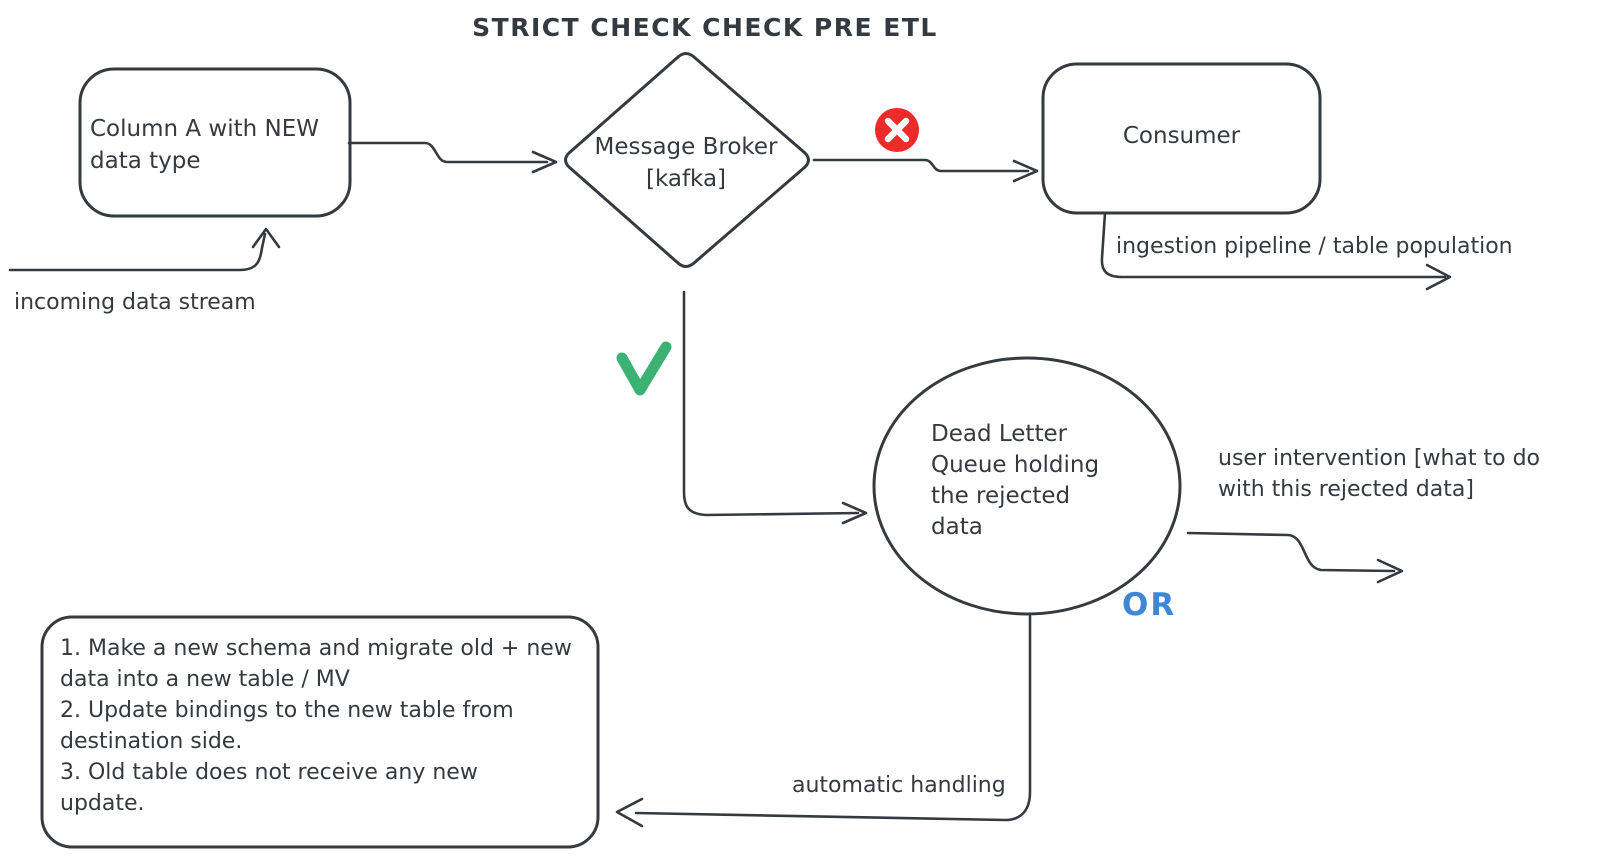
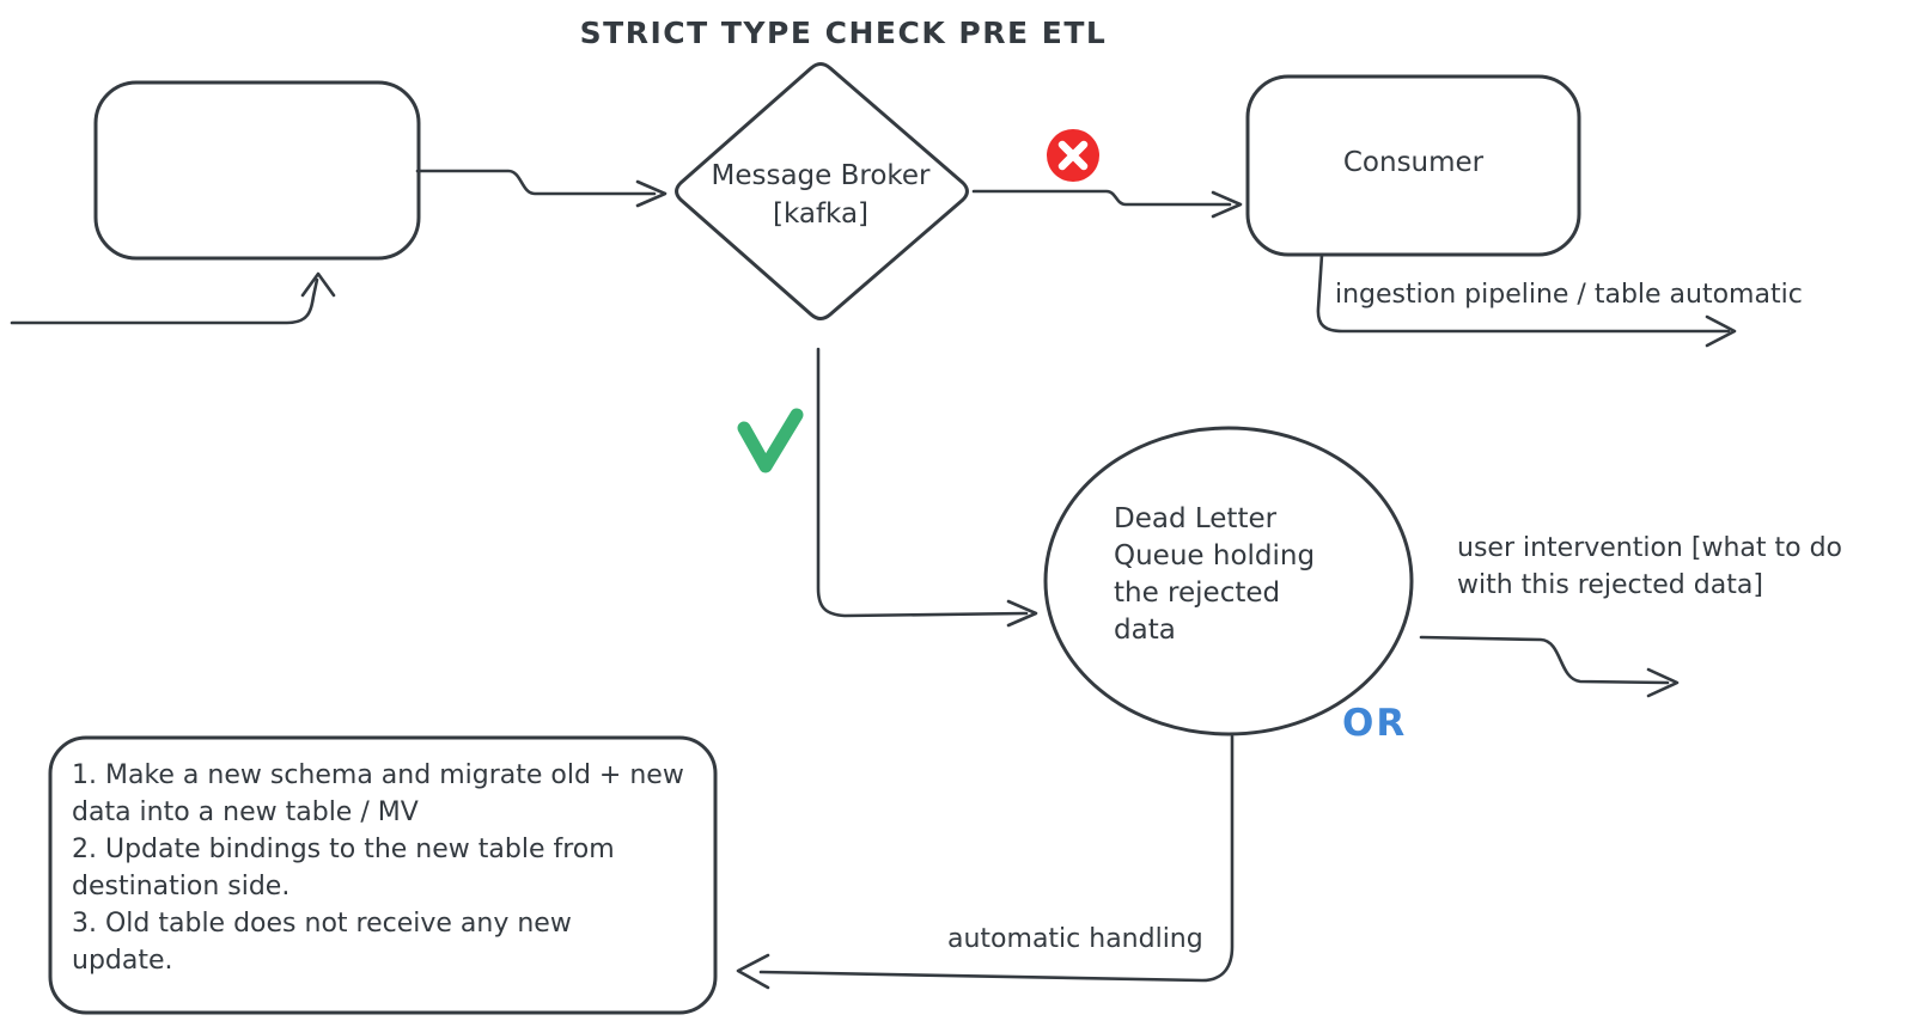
- STRICT CHECK CHECK PRE ETL
+ STRICT TYPE CHECK PRE ETL
- Column A with NEW
- data type
  Message Broker
  [kafka]
  Consumer
  Dead Letter
  Queue holding
  the rejected
  data
  1. Make a new schema and migrate old + new
  data into a new table / MV
  2. Update bindings to the new table from
  destination side.
  3. Old table does not receive any new
  update.
- incoming data stream
- ingestion pipeline / table population
+ ingestion pipeline / table automatic
  user intervention [what to do
  with this rejected data]
  OR
  automatic handling
